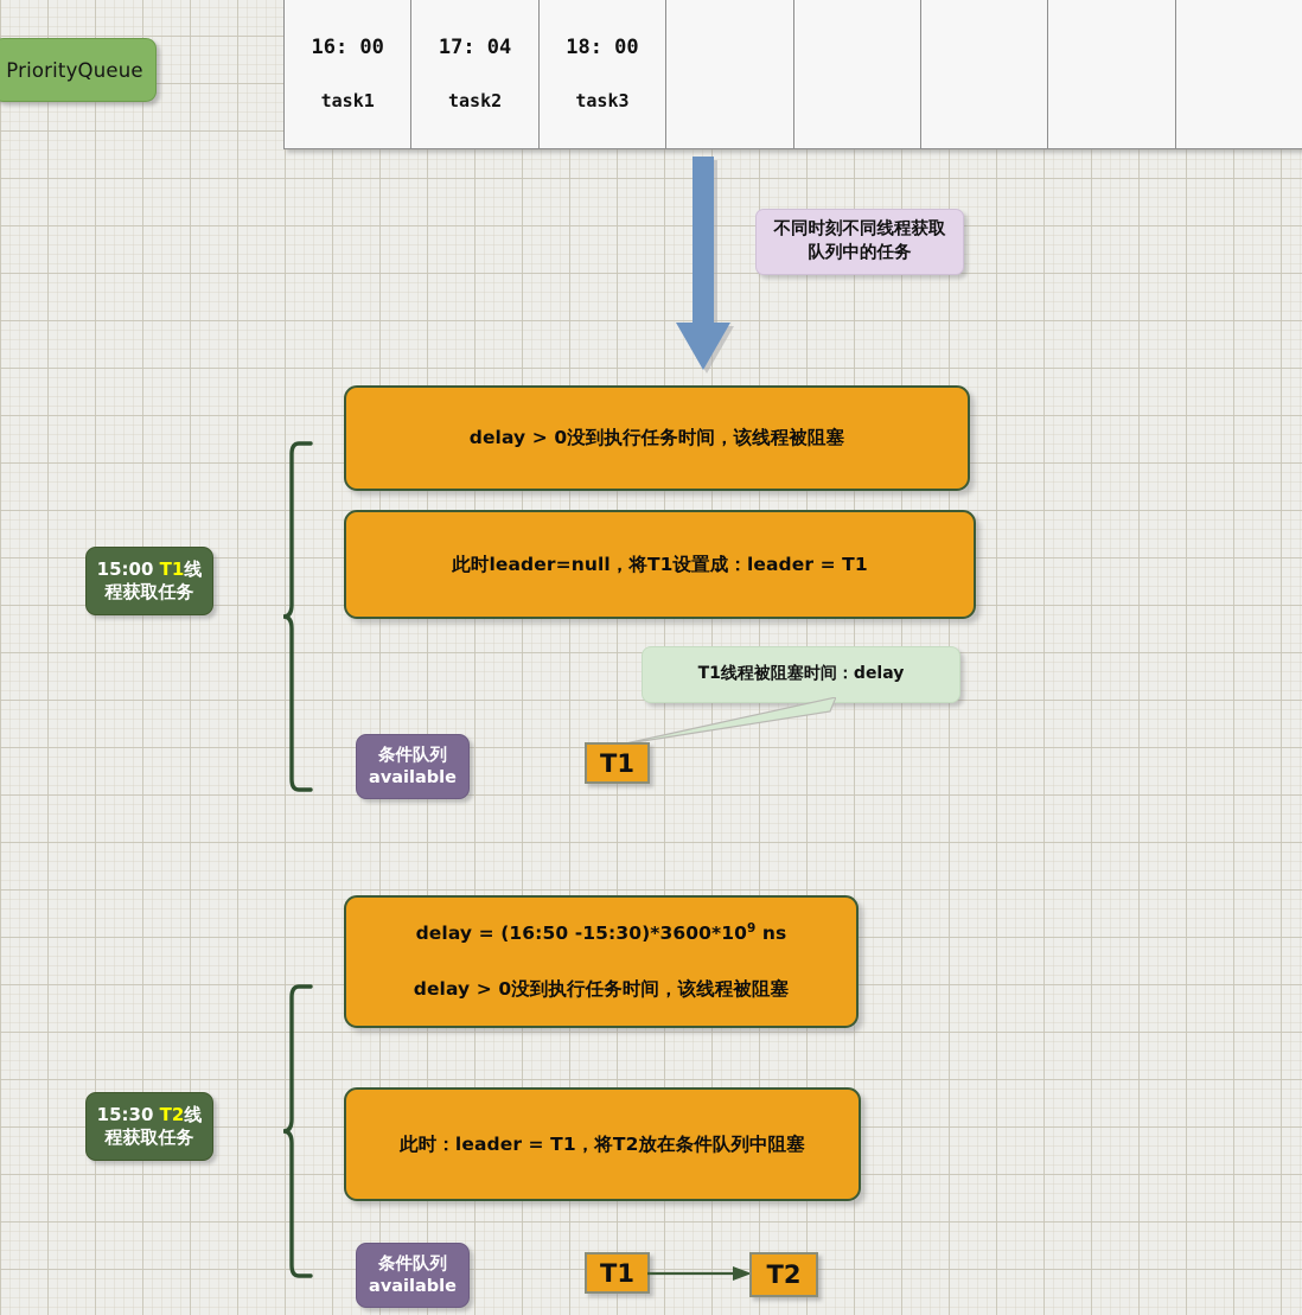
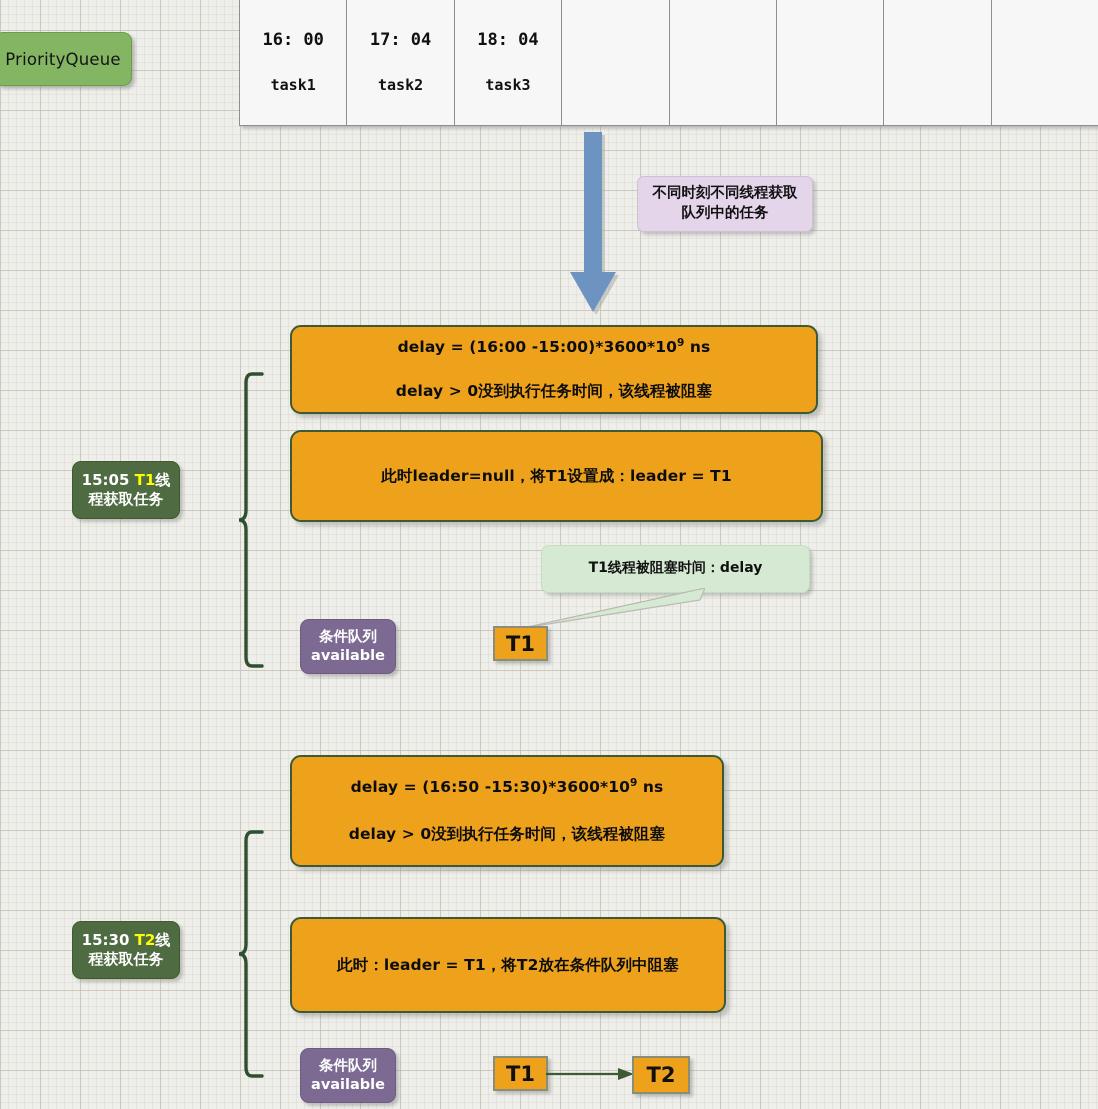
  PriorityQueue
  16: 00
  task1
  17: 04
  task2
- 18: 00
+ 18: 04
  task3
  不同时刻不同线程获取队列中的任务
- 15:00 T1线
+ 15:05 T1线
  程获取任务
+ delay = (16:00 -15:00)*3600*109 ns
  delay > 0没到执行任务时间，该线程被阻塞
  此时leader=null，将T1设置成：leader = T1
  T1线程被阻塞时间：delay
  T1
  条件队列
  available
  15:30 T2线
  程获取任务
  delay = (16:50 -15:30)*3600*109 ns
  delay > 0没到执行任务时间，该线程被阻塞
  此时：leader = T1，将T2放在条件队列中阻塞
  条件队列
  available
  T1
  T2
